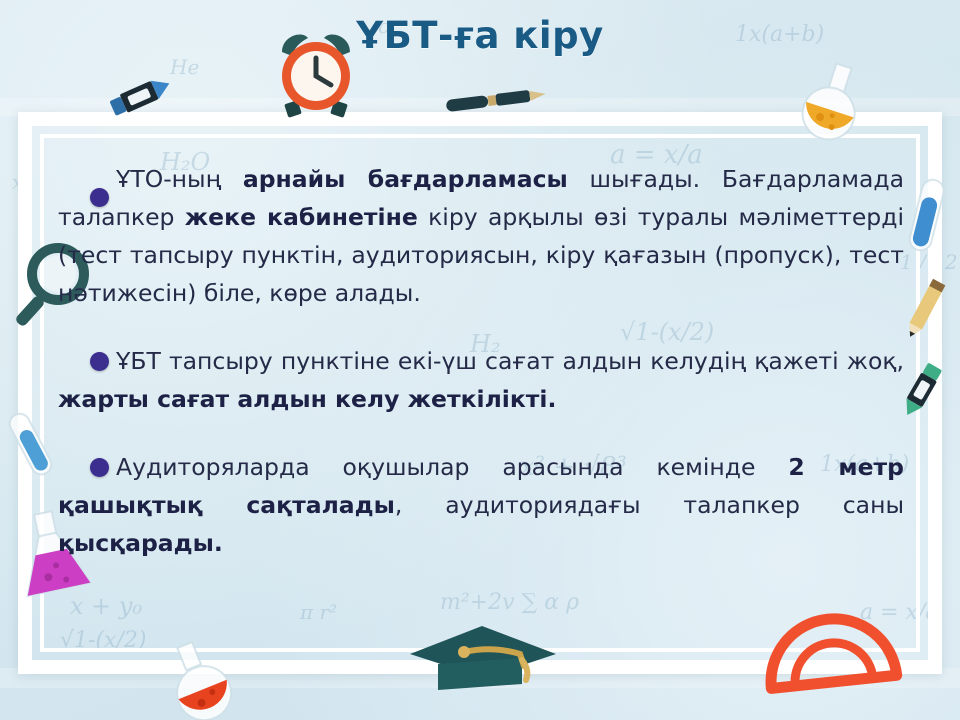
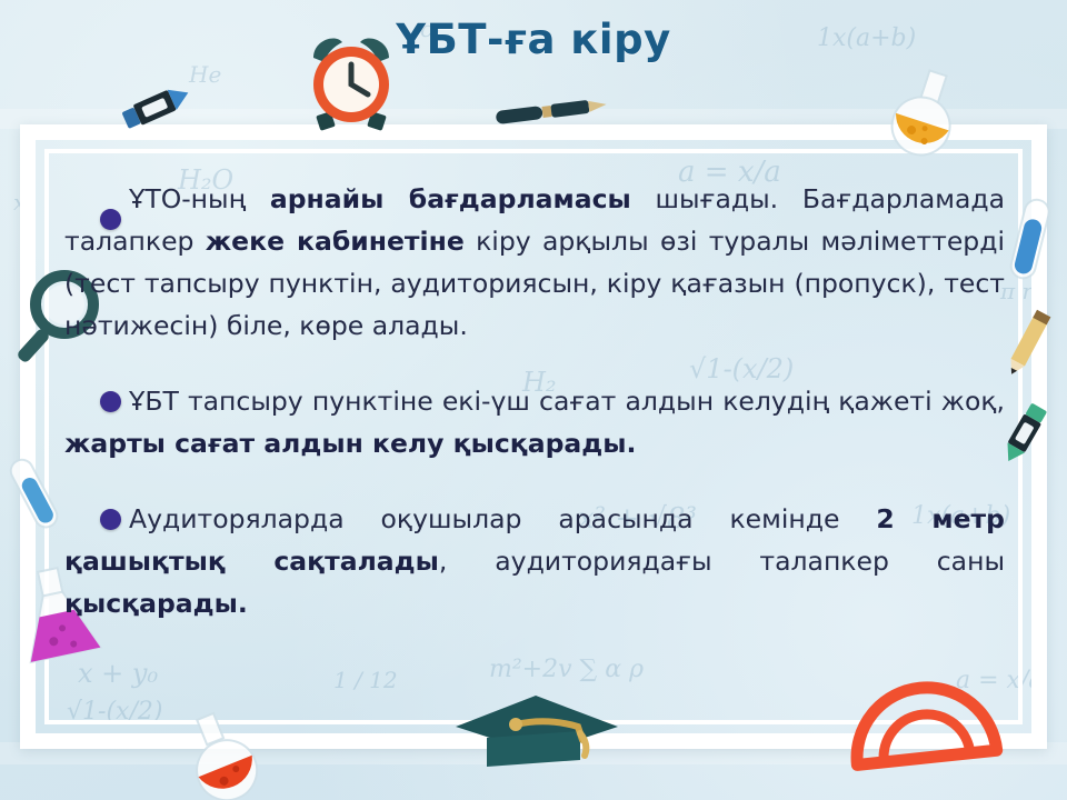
  1x(a+b)
  H₂O
  c₁
  a = x/a
  H₂
  √1-(x/2)
  x² + √8³
  1x(a+b)
  x + y₀
  √1-(x/2)
  m²+2v ∑ α ρ
  a = x/a
  He
- π r²
+ 1 / 12
  x⁰
- 1 / 12
+ π r²
  ҰБТ-ға кіру
  ҰТО-ның арнайы бағдарламасы шығады. Бағдарламада талапкер жеке кабинетіне кіру арқылы өзі туралы мәліметтерді (тест тапсыру пунктін, аудиториясын, кіру қағазын (пропуск), тест нәтижесін) біле, көре алады.
- ҰБТ тапсыру пунктіне екі-үш сағат алдын келудің қажеті жоқ, жарты сағат алдын келу жеткілікті.
+ ҰБТ тапсыру пунктіне екі-үш сағат алдын келудің қажеті жоқ, жарты сағат алдын келу қысқарады.
  Аудиторяларда оқушылар арасында кемінде 2 метр қашықтық сақталады, аудиториядағы талапкер саны қысқарады.
